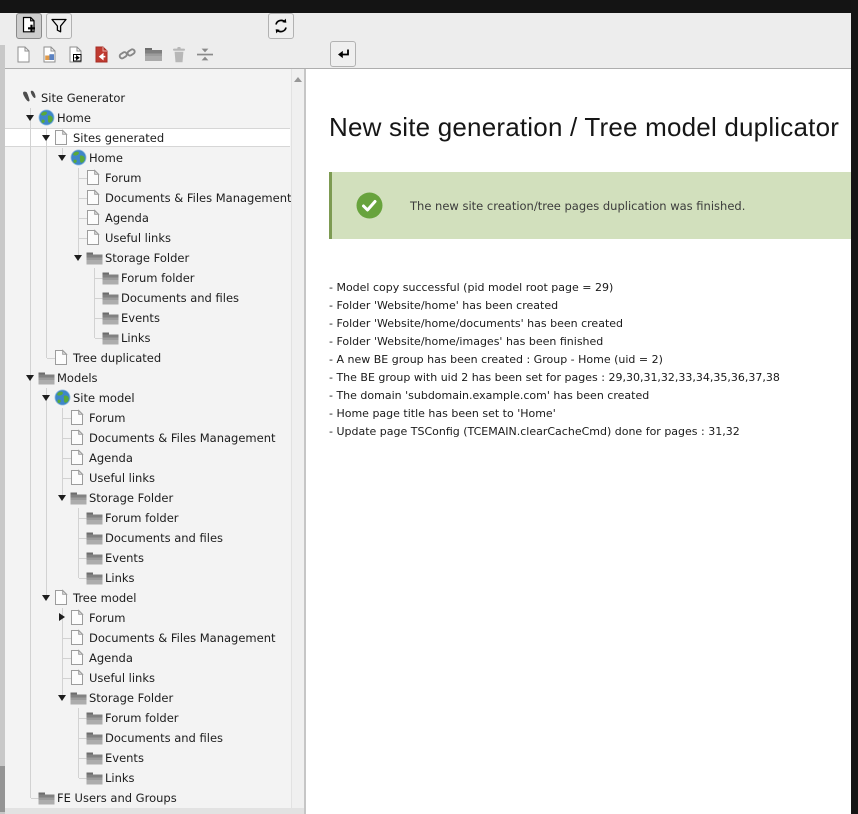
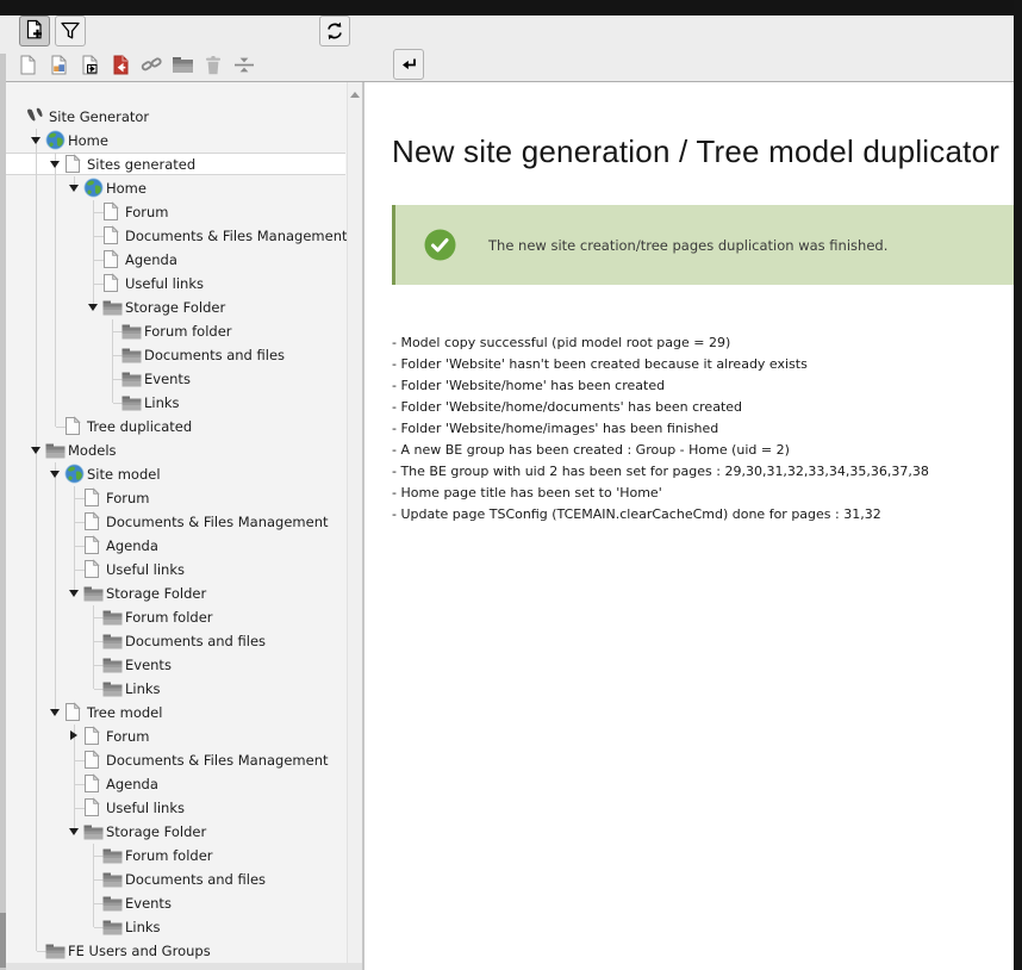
  Site Generator
  Home
  Sites generated
  Home
  Forum
  Documents & Files Management
  Agenda
  Useful links
  Storage Folder
  Forum folder
  Documents and files
  Events
  Links
  Tree duplicated
  Models
  Site model
  Forum
  Documents & Files Management
  Agenda
  Useful links
  Storage Folder
  Forum folder
  Documents and files
  Events
  Links
  Tree model
  Forum
  Documents & Files Management
  Agenda
  Useful links
  Storage Folder
  Forum folder
  Documents and files
  Events
  Links
  FE Users and Groups
  New site generation / Tree model duplicator
  The new site creation/tree pages duplication was finished.
  - Model copy successful (pid model root page = 29)
+ - Folder 'Website' hasn't been created because it already exists
  - Folder 'Website/home' has been created
  - Folder 'Website/home/documents' has been created
  - Folder 'Website/home/images' has been finished
  - A new BE group has been created : Group - Home (uid = 2)
  - The BE group with uid 2 has been set for pages : 29,30,31,32,33,34,35,36,37,38
- - The domain 'subdomain.example.com' has been created
  - Home page title has been set to 'Home'
  - Update page TSConfig (TCEMAIN.clearCacheCmd) done for pages : 31,32
